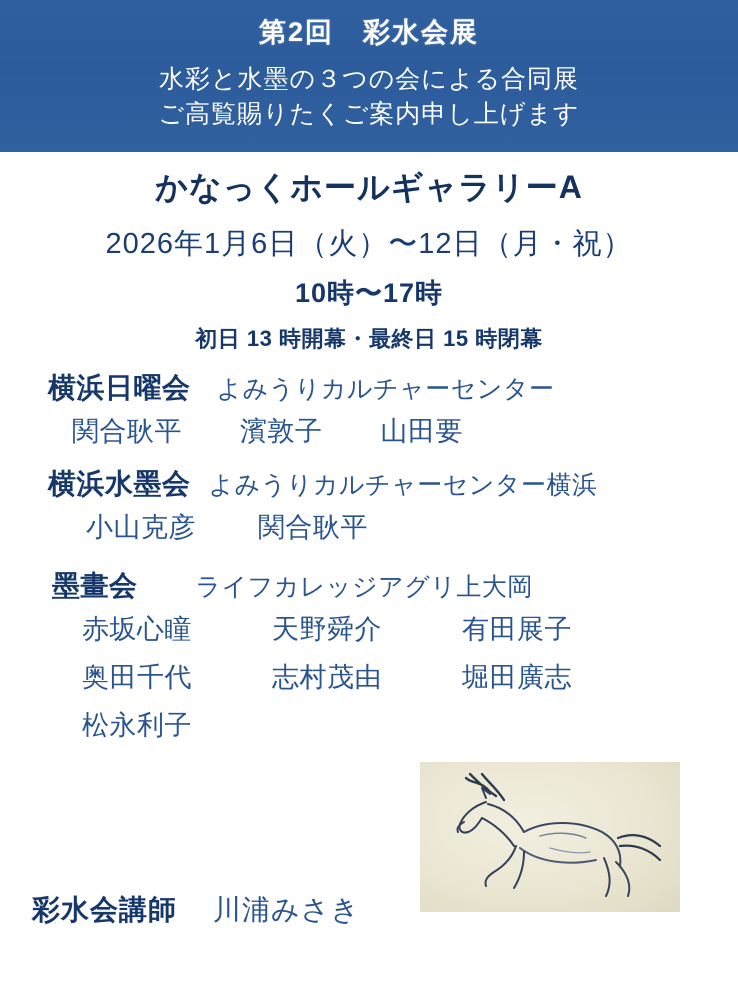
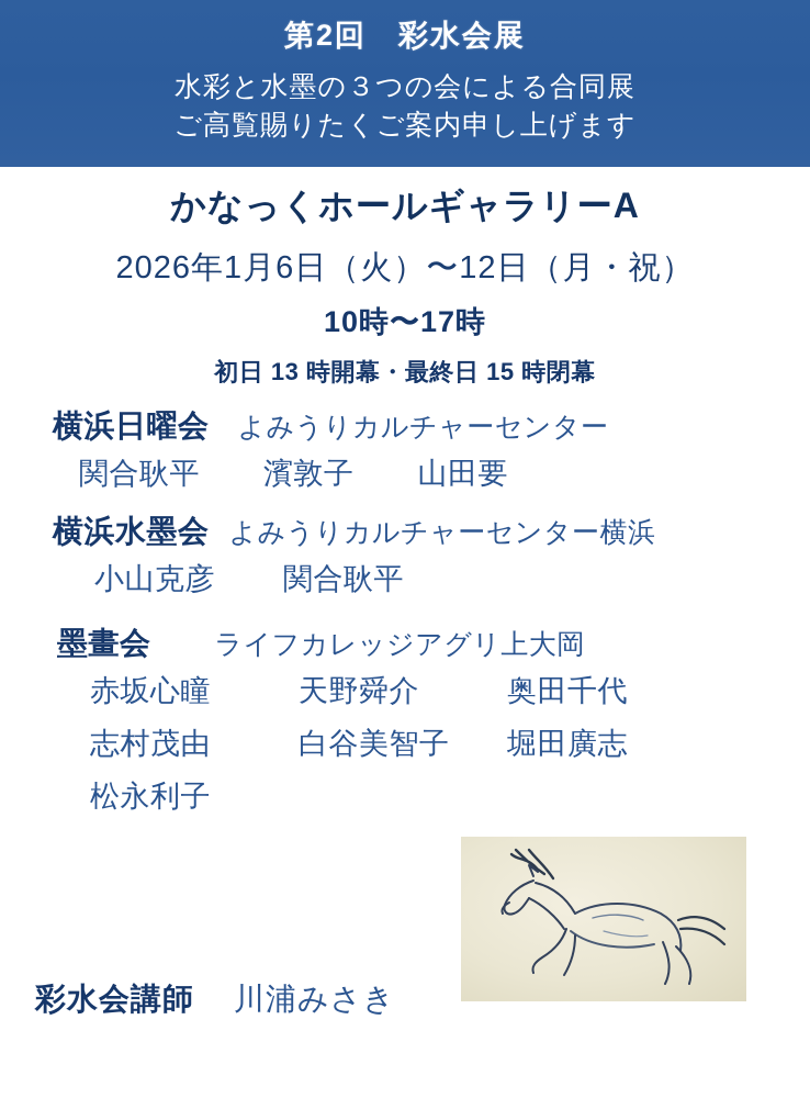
  第2回 彩水会展
  水彩と水墨の３つの会による合同展
  ご高覧賜りたくご案内申し上げます
  かなっくホールギャラリーA
  2026年1月6日（火）〜12日（月・祝）
  10時〜17時
  初日 13 時開幕・最終日 15 時閉幕
  横浜日曜会
  よみうりカルチャーセンター
  関合耿平
  濱敦子
  山田要
  横浜水墨会
  よみうりカルチャーセンター横浜
  小山克彦
  関合耿平
  墨畫会
  ライフカレッジアグリ上大岡
  赤坂心瞳
  天野舜介
- 有田展子
  奥田千代
  志村茂由
+ 白谷美智子
  堀田廣志
  松永利子
  彩水会講師
  川浦みさき
